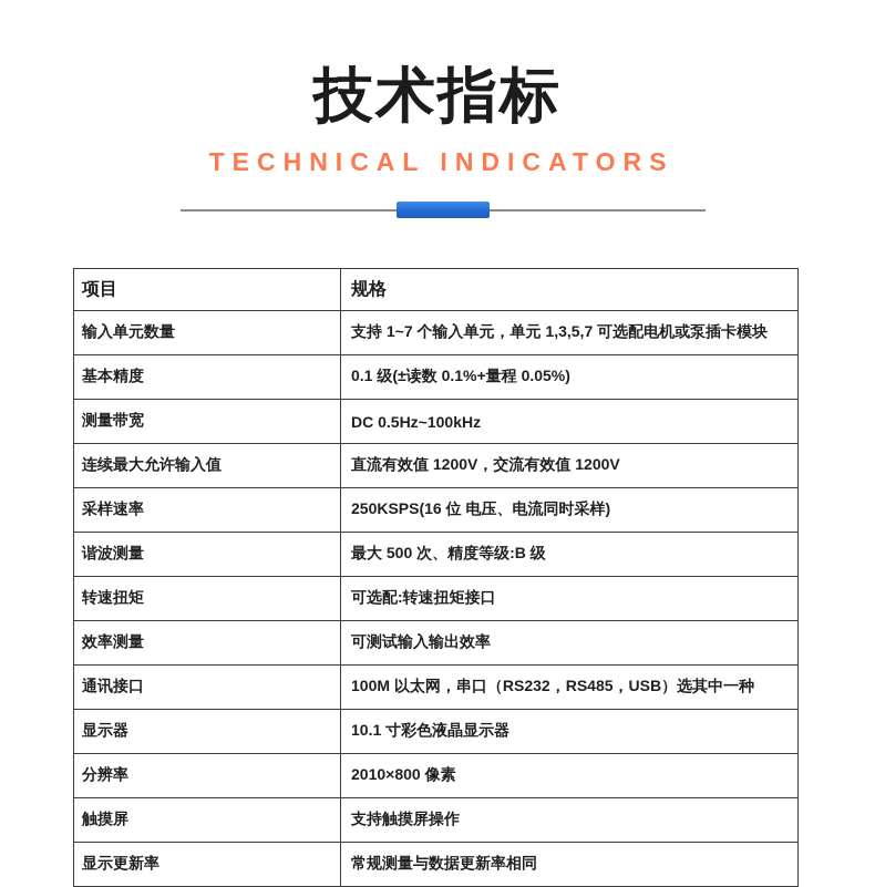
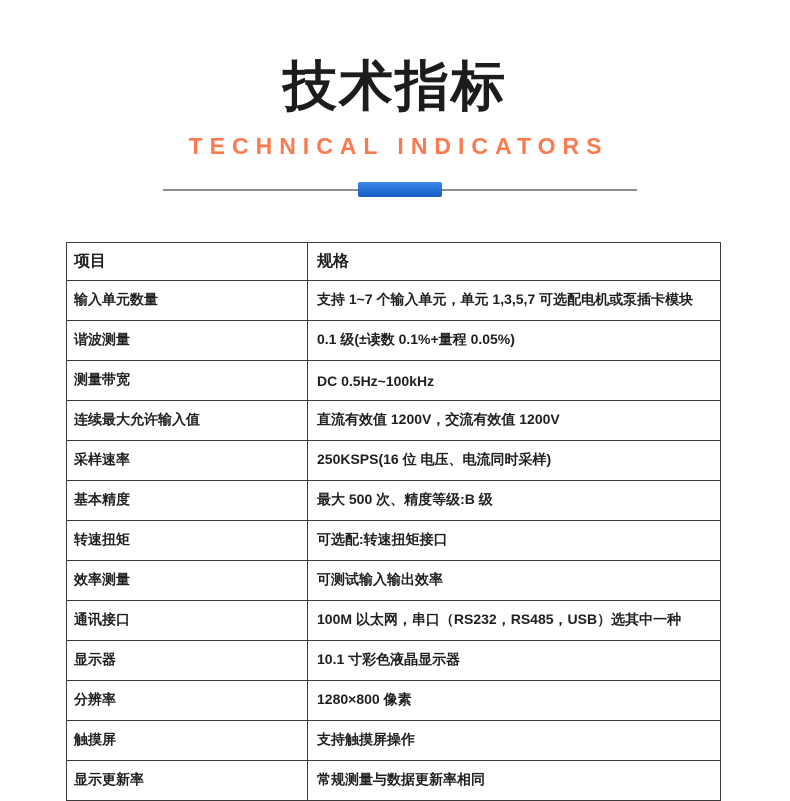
  技术指标
  TECHNICAL INDICATORS
  项目	规格
  输入单元数量	支持 1~7 个输入单元，单元 1,3,5,7 可选配电机或泵插卡模块
- 基本精度	0.1 级(±读数 0.1%+量程 0.05%)
+ 谐波测量	0.1 级(±读数 0.1%+量程 0.05%)
  测量带宽	DC 0.5Hz~100kHz
  连续最大允许输入值	直流有效值 1200V，交流有效值 1200V
  采样速率	250KSPS(16 位 电压、电流同时采样)
- 谐波测量	最大 500 次、精度等级:B 级
+ 基本精度	最大 500 次、精度等级:B 级
  转速扭矩	可选配:转速扭矩接口
  效率测量	可测试输入输出效率
  通讯接口	100M 以太网，串口（RS232，RS485，USB）选其中一种
  显示器	10.1 寸彩色液晶显示器
- 分辨率	2010×800 像素
+ 分辨率	1280×800 像素
  触摸屏	支持触摸屏操作
  显示更新率	常规测量与数据更新率相同
